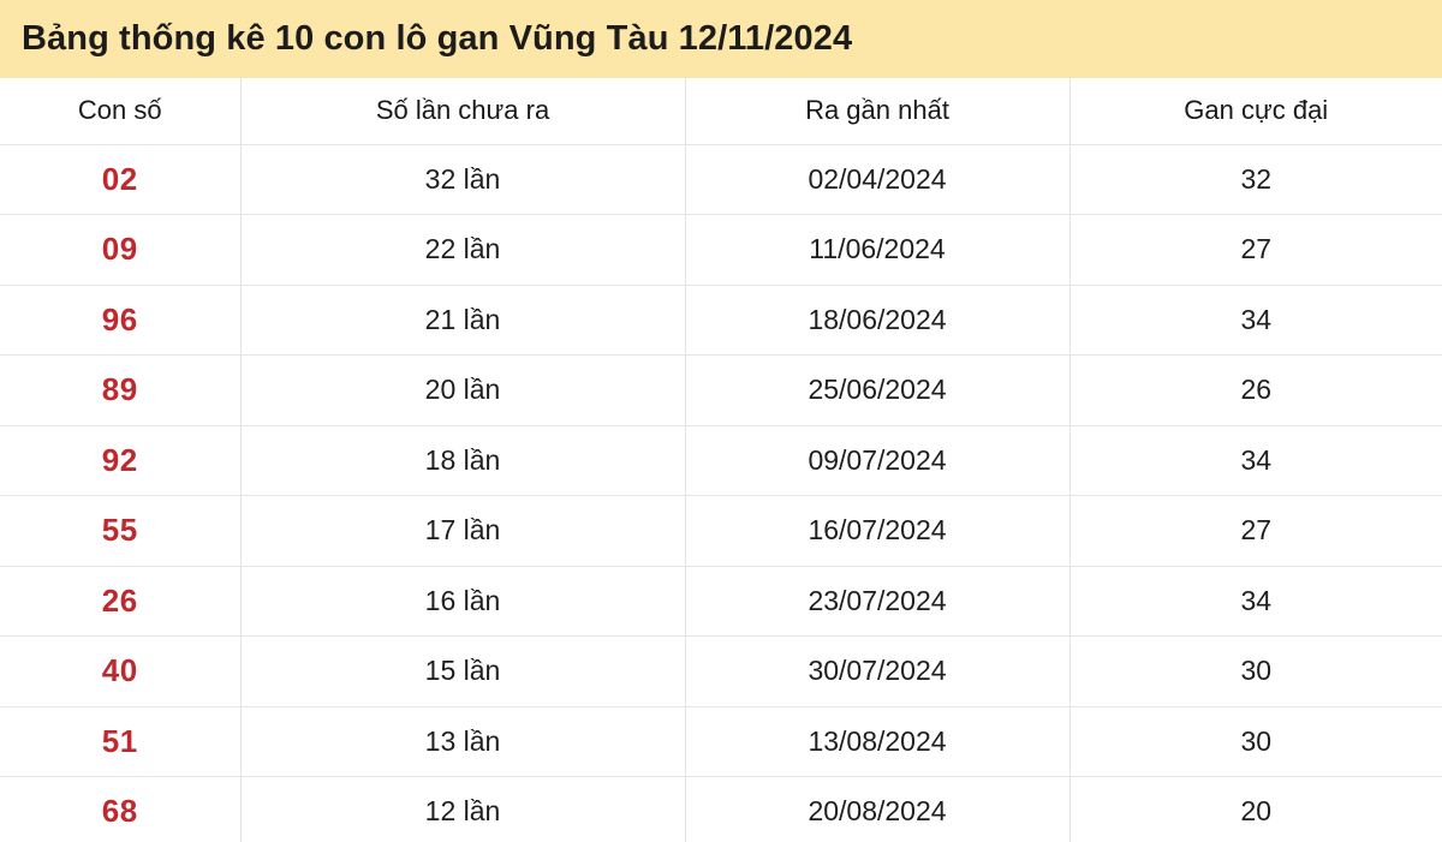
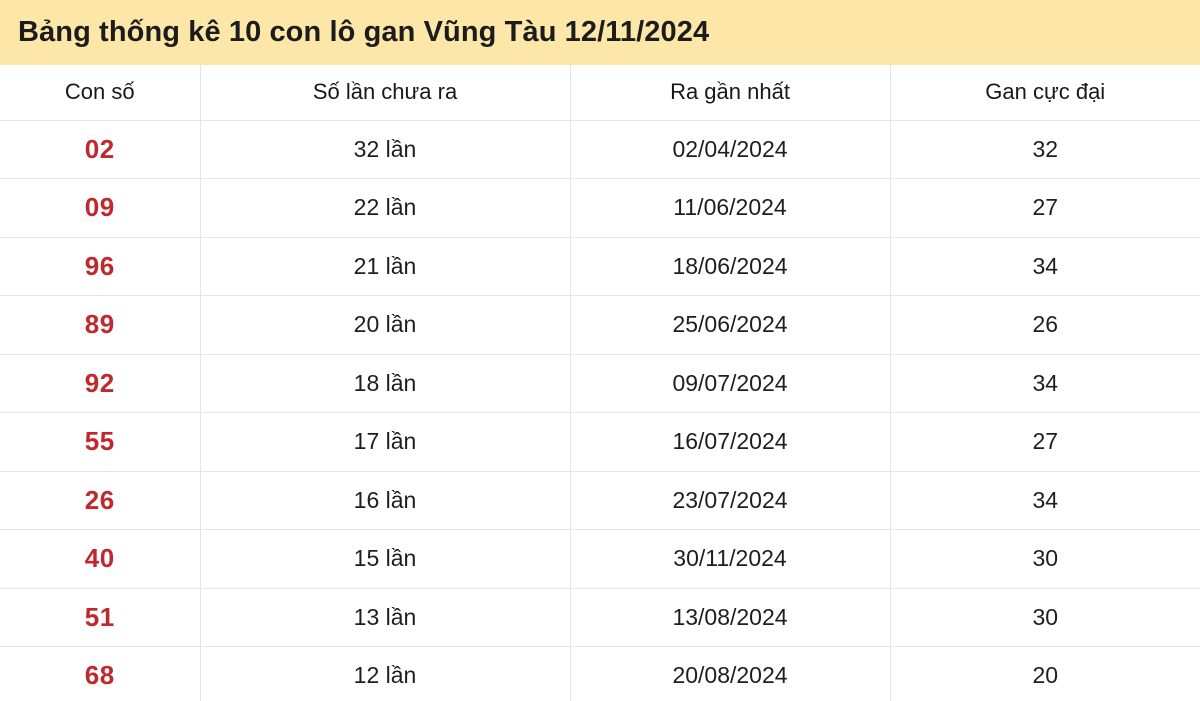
  Bảng thống kê 10 con lô gan Vũng Tàu 12/11/2024
  Con số	Số lần chưa ra	Ra gần nhất	Gan cực đại
  02	32 lần	02/04/2024	32
  09	22 lần	11/06/2024	27
  96	21 lần	18/06/2024	34
  89	20 lần	25/06/2024	26
  92	18 lần	09/07/2024	34
  55	17 lần	16/07/2024	27
  26	16 lần	23/07/2024	34
- 40	15 lần	30/07/2024	30
+ 40	15 lần	30/11/2024	30
  51	13 lần	13/08/2024	30
  68	12 lần	20/08/2024	20
